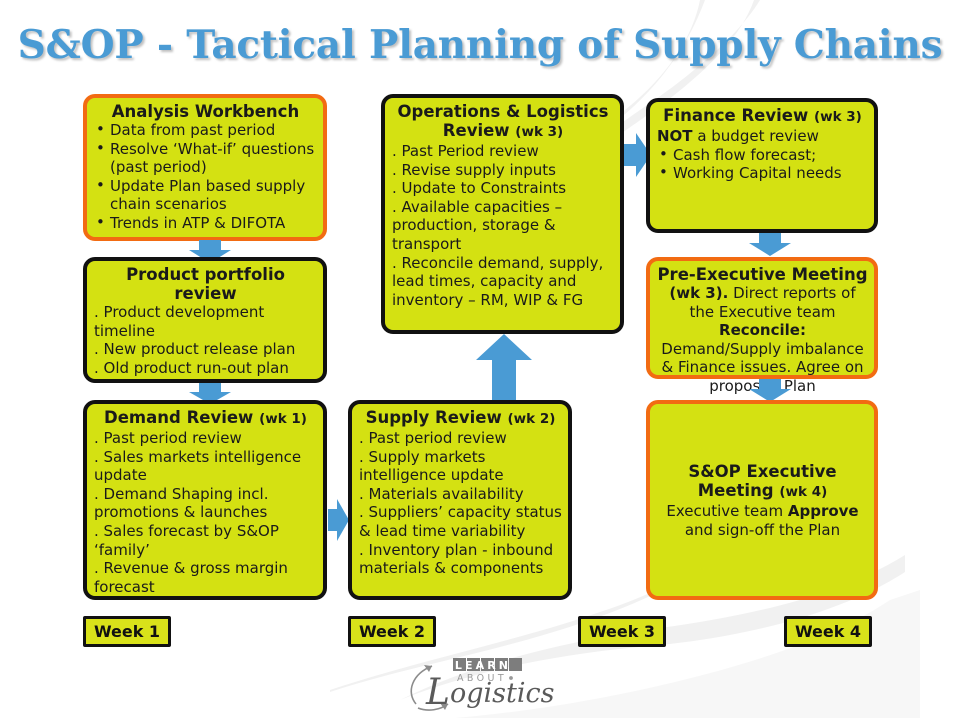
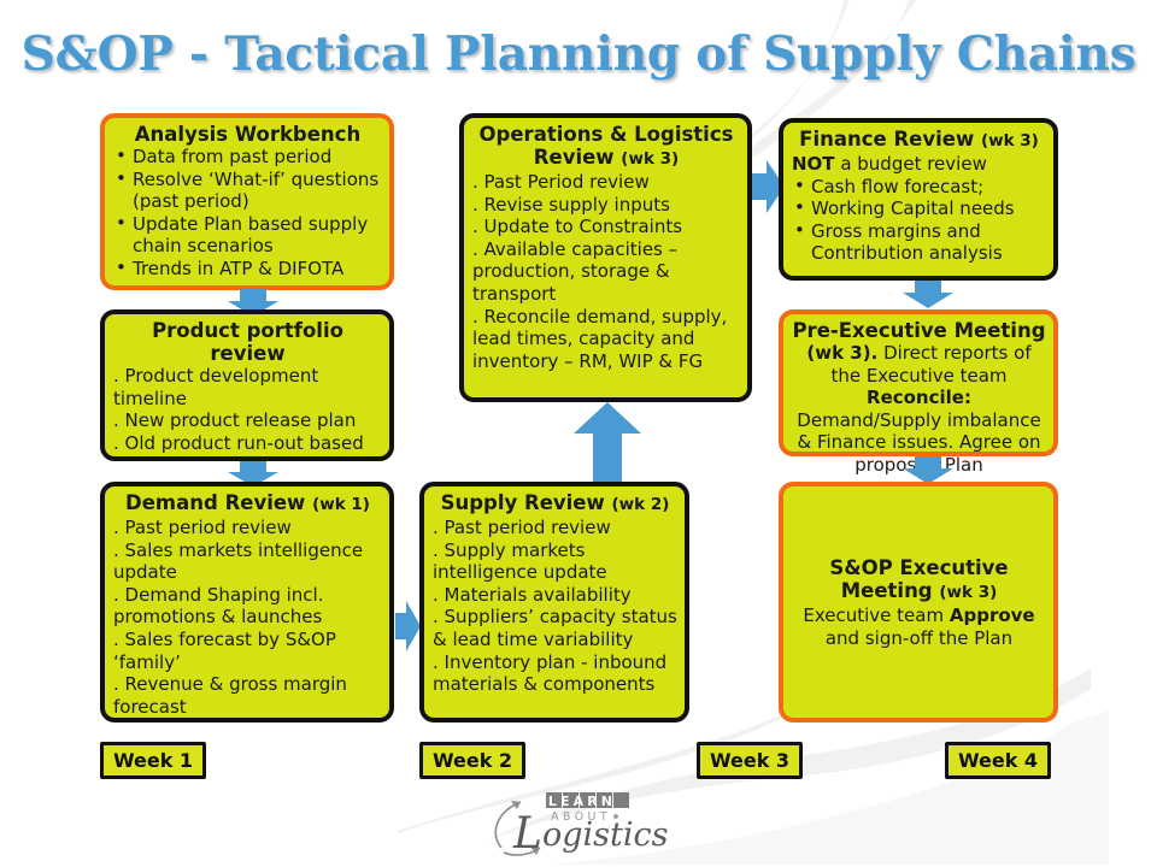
  S&OP - Tactical Planning of Supply Chains
  Analysis Workbench
  Data from past period
  Resolve ‘What-if’ questions (past period)
  Update Plan based supply chain scenarios
  Trends in ATP & DIFOTA
  Product portfolio review
  . Product development timeline
  . New product release plan
- . Old product run-out plan
+ . Old product run-out based
  Demand Review (wk 1)
  . Past period review
  . Sales markets intelligence update
  . Demand Shaping incl. promotions & launches
  . Sales forecast by S&OP ‘family’
  . Revenue & gross margin forecast
  Operations & Logistics Review (wk 3)
  . Past Period review
  . Revise supply inputs
  . Update to Constraints
  . Available capacities – production, storage & transport
  . Reconcile demand, supply, lead times, capacity and inventory – RM, WIP & FG
  Supply Review (wk 2)
  . Past period review
  . Supply markets intelligence update
  . Materials availability
  . Suppliers’ capacity status & lead time variability
  . Inventory plan - inbound materials & components
  Finance Review (wk 3)
  NOT a budget review
  Cash flow forecast;
  Working Capital needs
+ Gross margins and Contribution analysis
  Pre-Executive Meeting
  (wk 3). Direct reports of the Executive team
  Reconcile: Demand/Supply imbalance & Finance issues. Agree on propos Plan
- S&OP Executive Meeting (wk 4)
+ S&OP Executive Meeting (wk 3)
  Executive team Approve and sign-off the Plan
  Week 1
  Week 2
  Week 3
  Week 4
  LEARN
  ABOUT
  L
  ogistics
